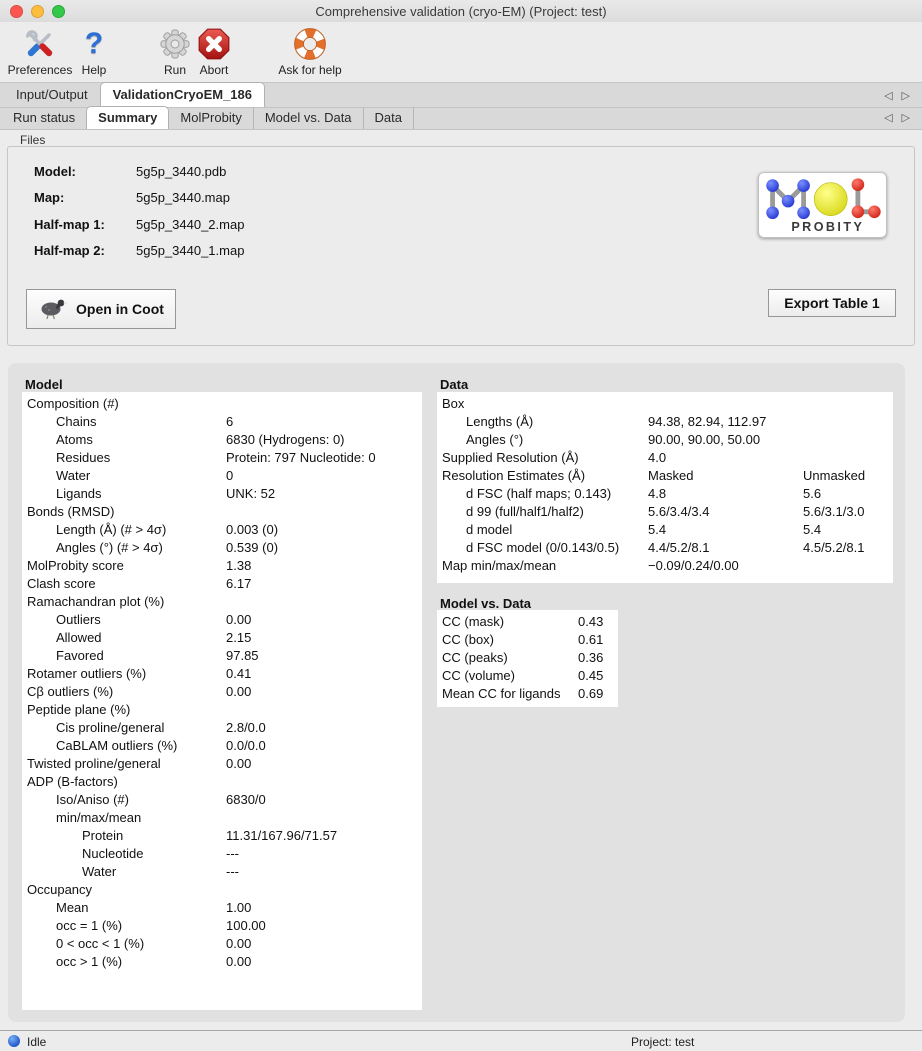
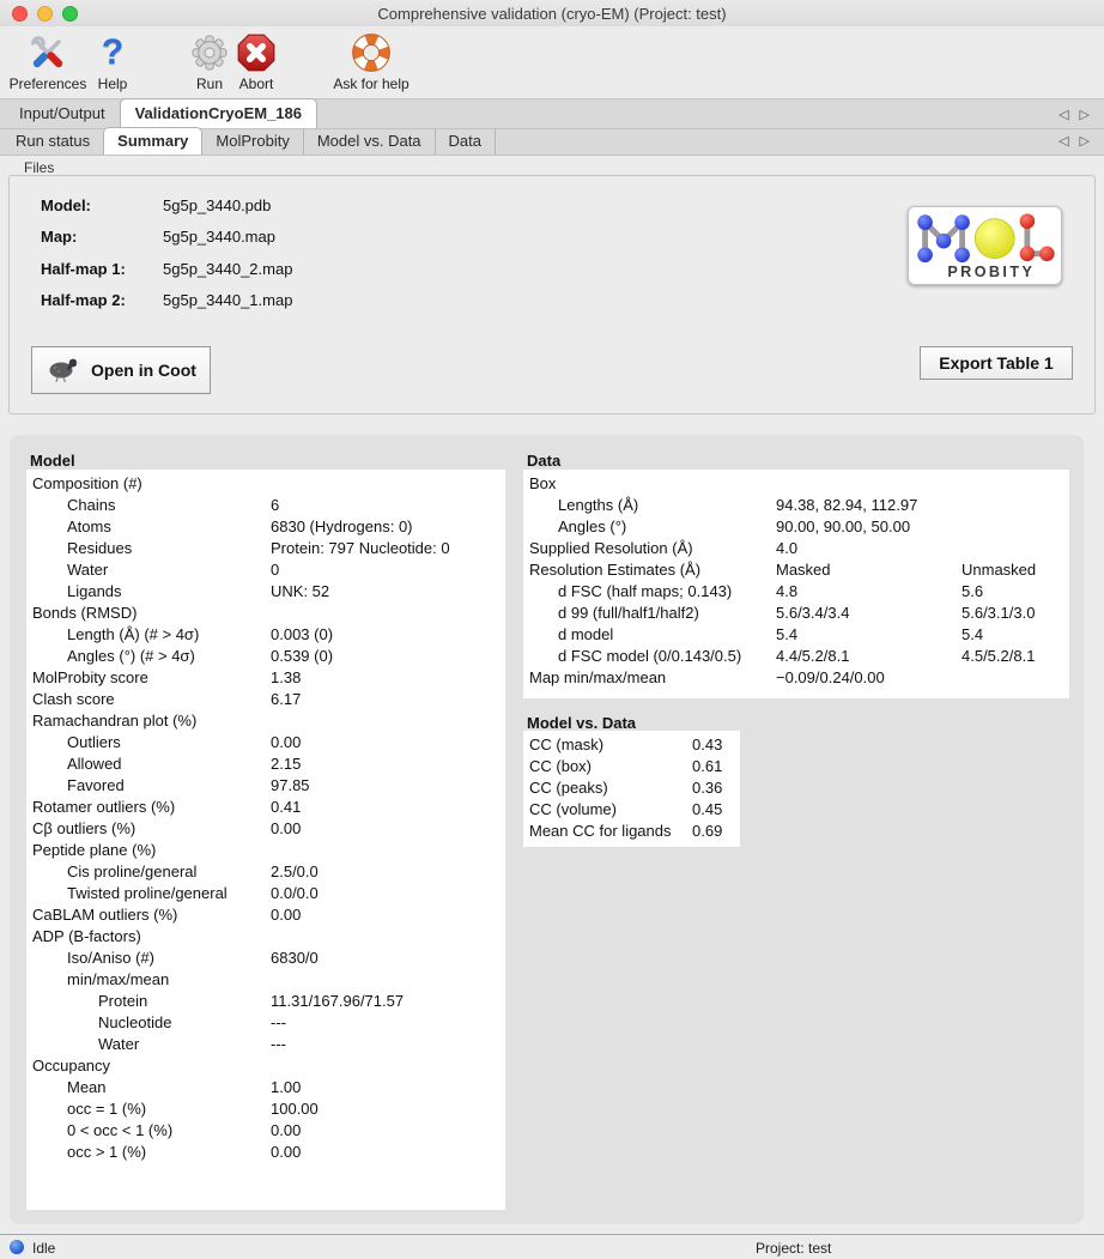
  Comprehensive validation (cryo-EM) (Project: test)
  Preferences
  ?
  Help
  Run
  Abort
  Ask for help
  Input/Output
  ValidationCryoEM_186
  ◁
  ▷
  Run status
  Summary
  MolProbity
  Model vs. Data
  Data
  ◁
  ▷
  Files
  Model:
  5g5p_3440.pdb
  Map:
  5g5p_3440.map
  Half-map 1:
  5g5p_3440_2.map
  Half-map 2:
  5g5p_3440_1.map
  PROBITY
  Open in Coot
  Export Table 1
  Model
  Composition (#)
  Chains
  6
  Atoms
  6830 (Hydrogens: 0)
  Residues
  Protein: 797 Nucleotide: 0
  Water
  0
  Ligands
  UNK: 52
  Bonds (RMSD)
  Length (Å) (# > 4σ)
  0.003 (0)
  Angles (°) (# > 4σ)
  0.539 (0)
  MolProbity score
  1.38
  Clash score
  6.17
  Ramachandran plot (%)
  Outliers
  0.00
  Allowed
  2.15
  Favored
  97.85
  Rotamer outliers (%)
  0.41
  Cβ outliers (%)
  0.00
  Peptide plane (%)
  Cis proline/general
- 2.8/0.0
+ 2.5/0.0
- CaBLAM outliers (%)
+ Twisted proline/general
  0.0/0.0
- Twisted proline/general
+ CaBLAM outliers (%)
  0.00
  ADP (B-factors)
  Iso/Aniso (#)
  6830/0
  min/max/mean
  Protein
  11.31/167.96/71.57
  Nucleotide
  ---
  Water
  ---
  Occupancy
  Mean
  1.00
  occ = 1 (%)
  100.00
  0 < occ < 1 (%)
  0.00
  occ > 1 (%)
  0.00
  Data
  Box
  Lengths (Å)
  94.38, 82.94, 112.97
  Angles (°)
  90.00, 90.00, 50.00
  Supplied Resolution (Å)
  4.0
  Resolution Estimates (Å)
  Masked
  Unmasked
  d FSC (half maps; 0.143)
  4.8
  5.6
  d 99 (full/half1/half2)
  5.6/3.4/3.4
  5.6/3.1/3.0
  d model
  5.4
  5.4
  d FSC model (0/0.143/0.5)
  4.4/5.2/8.1
  4.5/5.2/8.1
  Map min/max/mean
  −0.09/0.24/0.00
  Model vs. Data
  CC (mask)
  0.43
  CC (box)
  0.61
  CC (peaks)
  0.36
  CC (volume)
  0.45
  Mean CC for ligands
  0.69
  Idle
  Project: test
